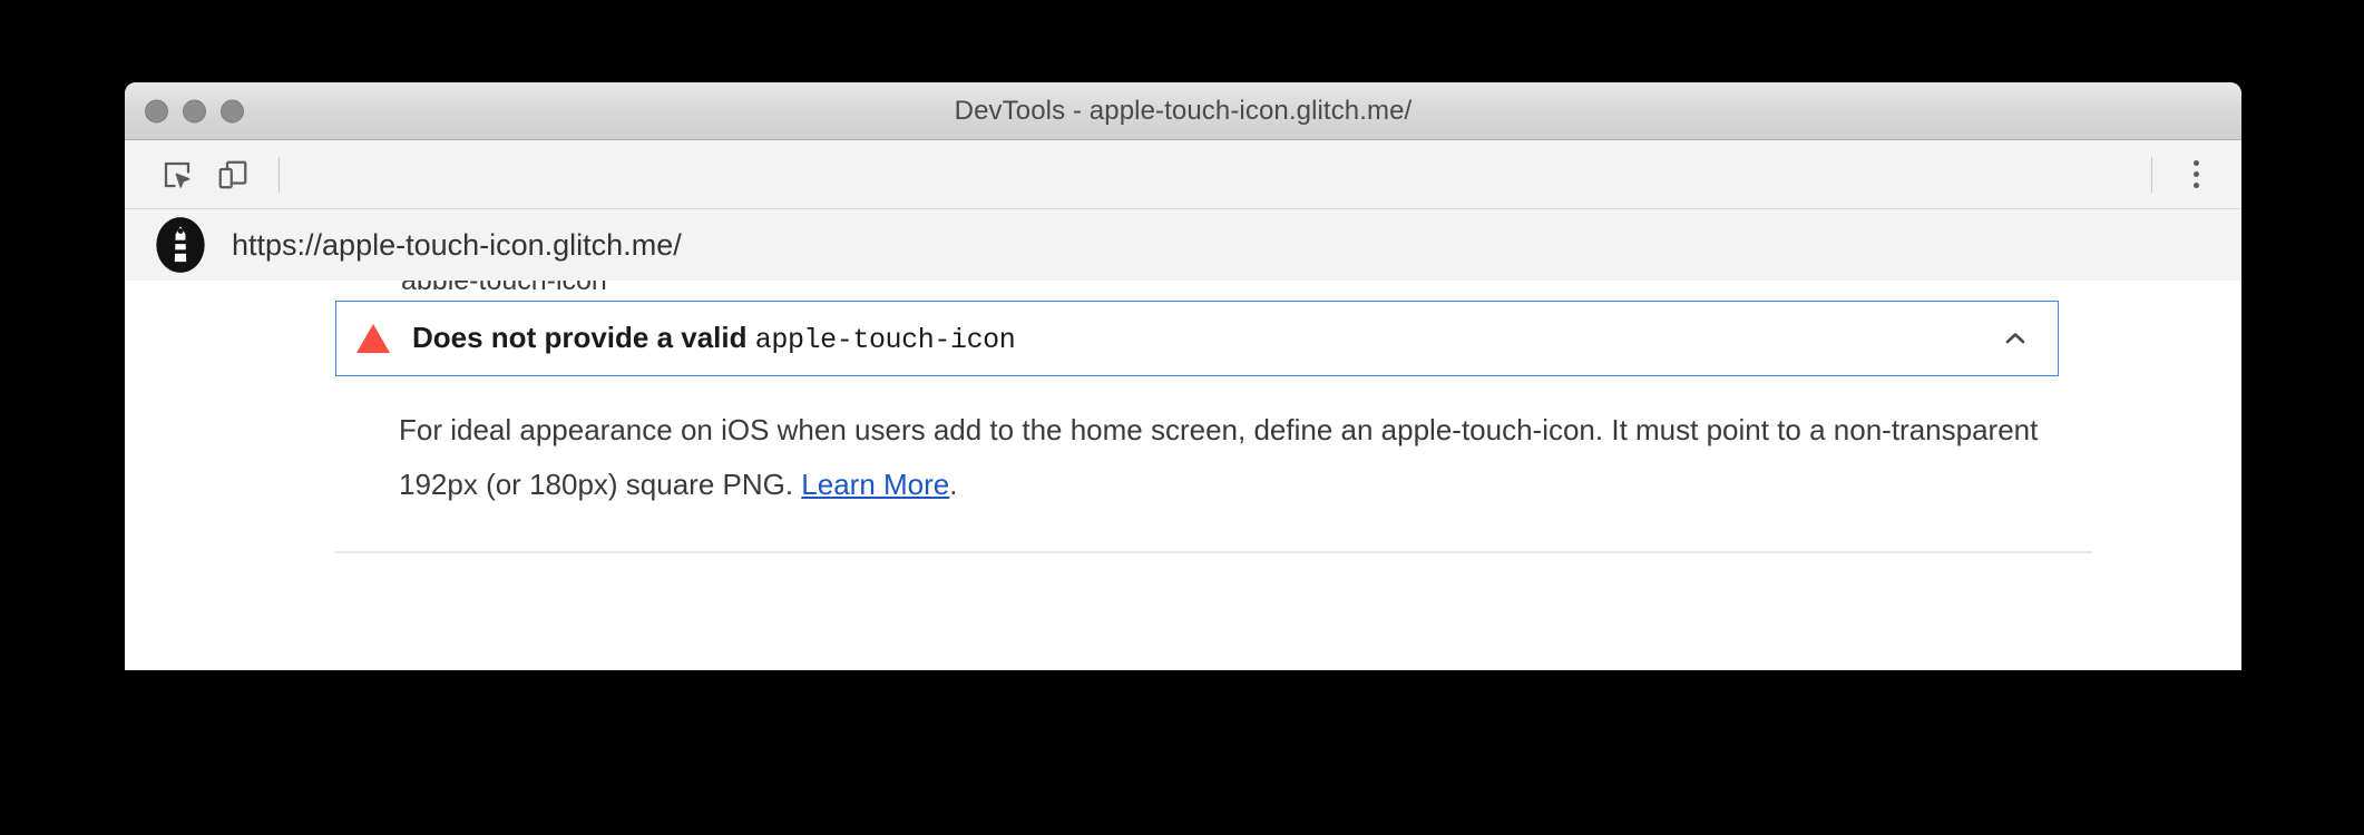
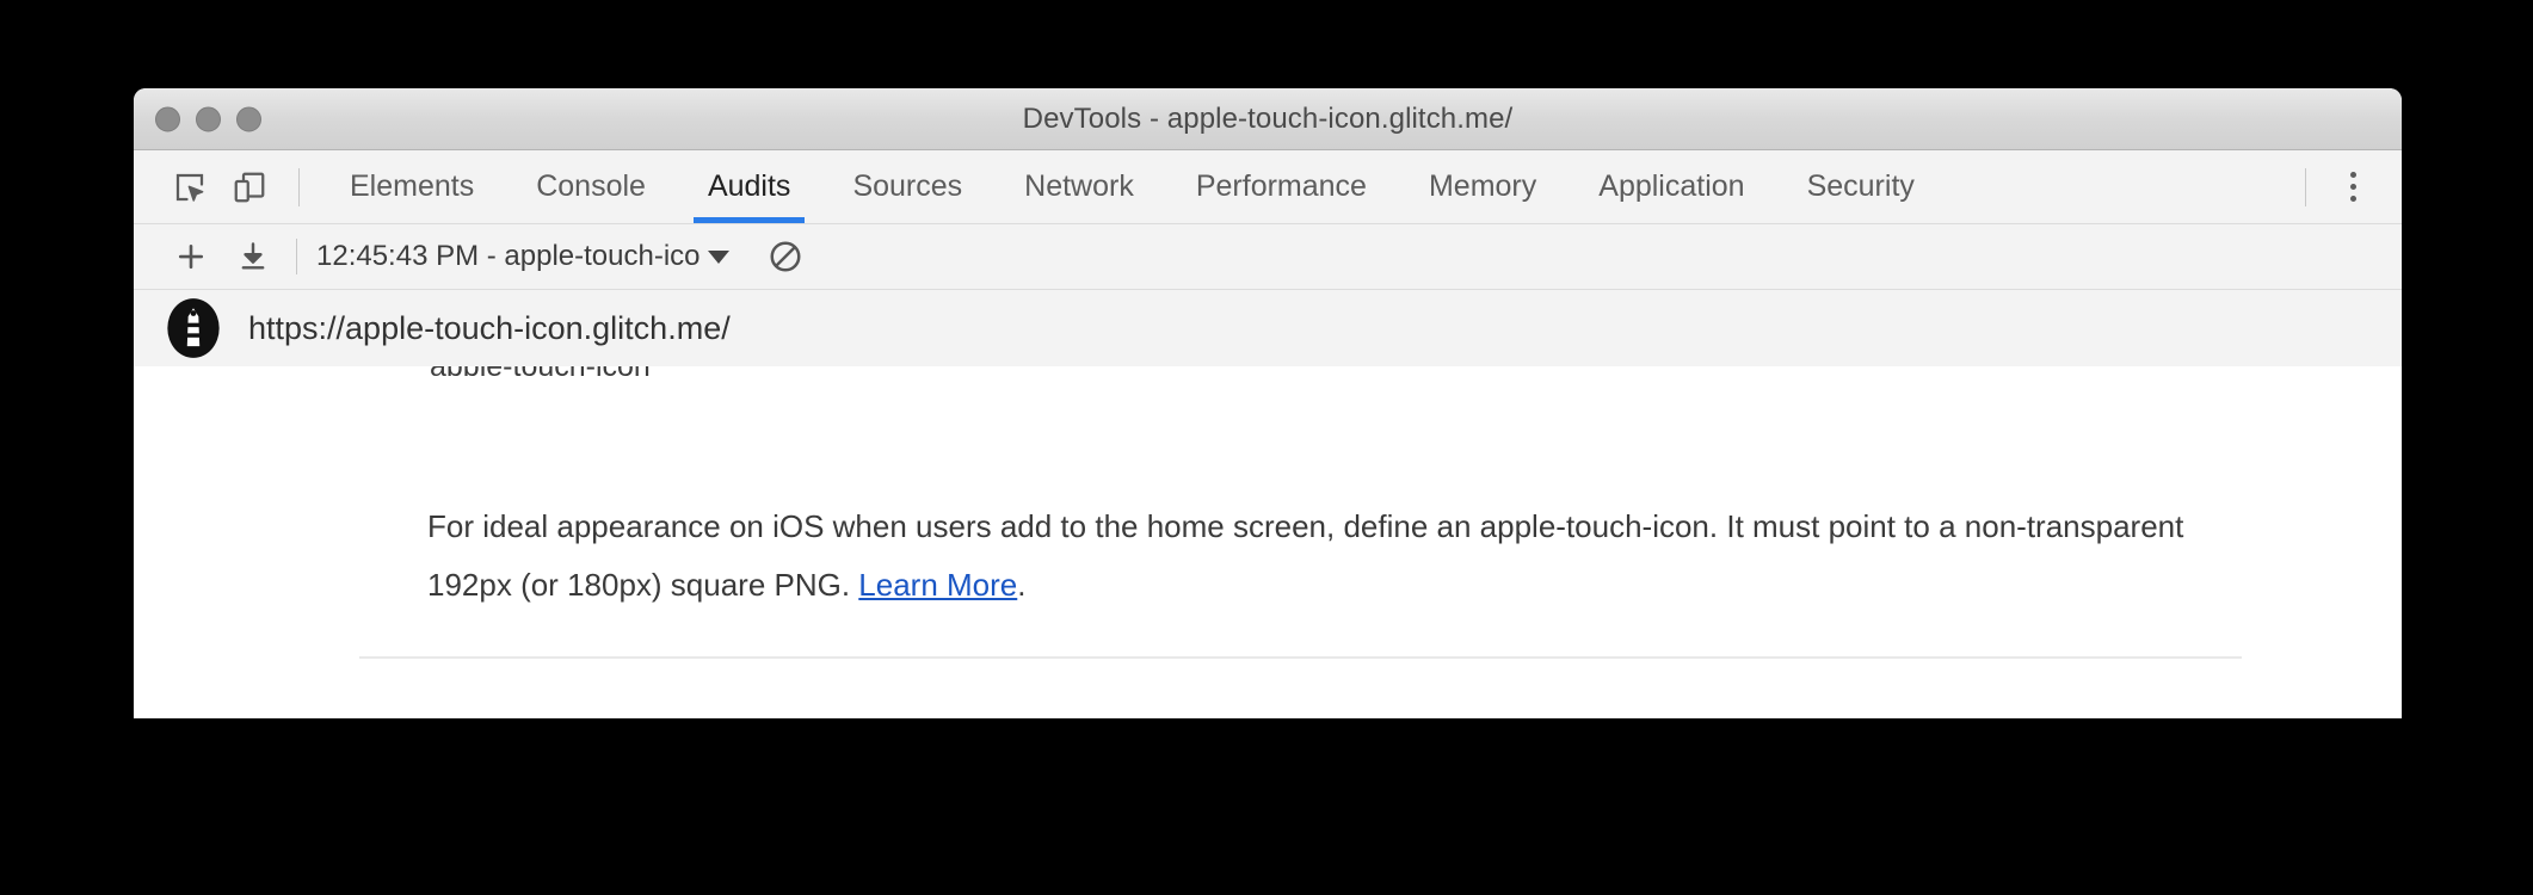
  DevTools - apple-touch-icon.glitch.me/
+ Elements
+ Console
+ Audits
+ Sources
+ Network
+ Performance
+ Memory
+ Application
+ Security
+ 12:45:43 PM - apple-touch-ico
  https://apple-touch-icon.glitch.me/
  apple-touch-icon
- Does not provide a valid apple-touch-icon
  For ideal appearance on iOS when users add to the home screen, define an apple-touch-icon. It must point to a non-transparent 192px (or 180px) square PNG. Learn More.
